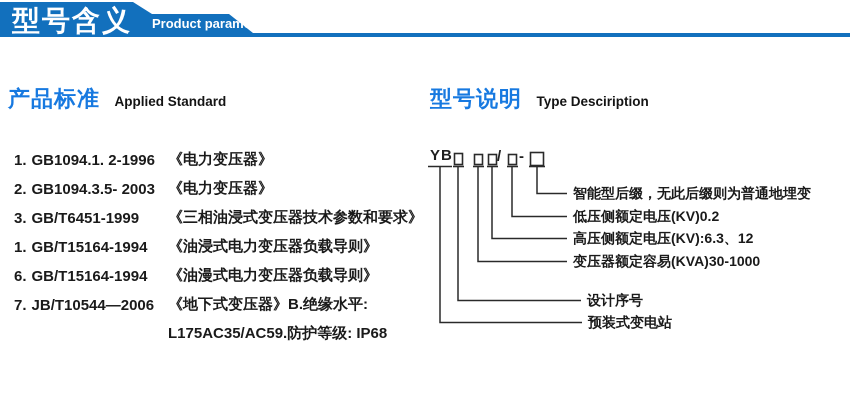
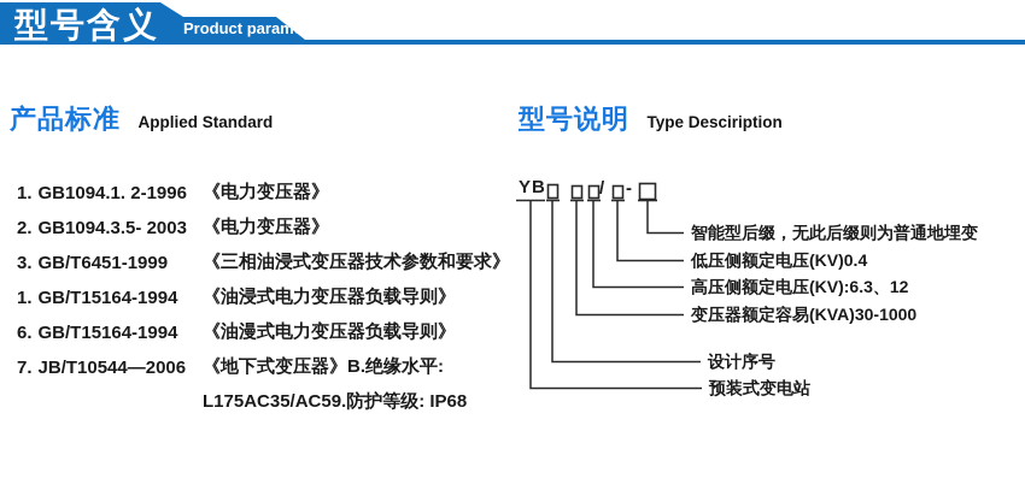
  型号含义
  Product parameters
  产品标准 Applied Standard
  1. GB1094.1. 2-1996
  《电力变压器》
  2. GB1094.3.5- 2003
  《电力变压器》
  3. GB/T6451-1999
  《三相油浸式变压器技术参数和要求》
  1. GB/T15164-1994
  《油浸式电力变压器负载导则》
  6. GB/T15164-1994
  《油漫式电力变压器负载导则》
  7. JB/T10544—2006
  《地下式变压器》B.绝缘水平:
  L175AC35/AC59.防护等级: IP68
  型号说明 Type Desciription
  YB
  /
  -
  智能型后缀，无此后缀则为普通地埋变
- 低压侧额定电压(KV)0.2
+ 低压侧额定电压(KV)0.4
  高压侧额定电压(KV):6.3、12
  变压器额定容易(KVA)30-1000
  设计序号
  预装式变电站
